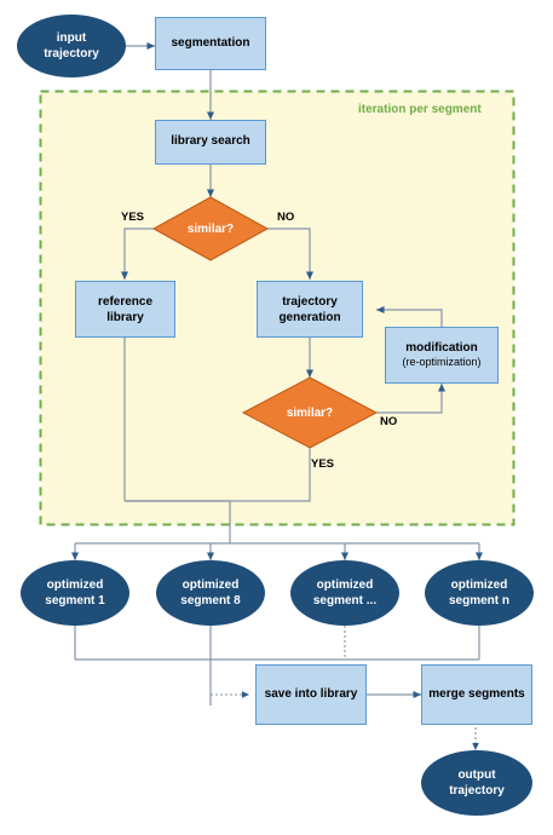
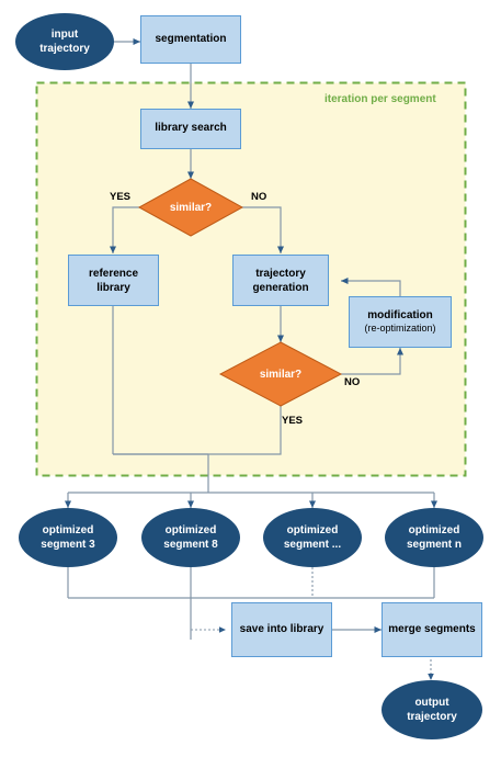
  iteration per segment
  input
  trajectory
  segmentation
  library search
  similar?
  reference
  library
  trajectory
  generation
  modification
  (re-optimization)
  similar?
  optimized
- segment 1
+ segment 3
  optimized
  segment 8
  optimized
  segment ...
  optimized
  segment n
  save into library
  merge segments
  output
  trajectory
  YES
  NO
  NO
  YES
